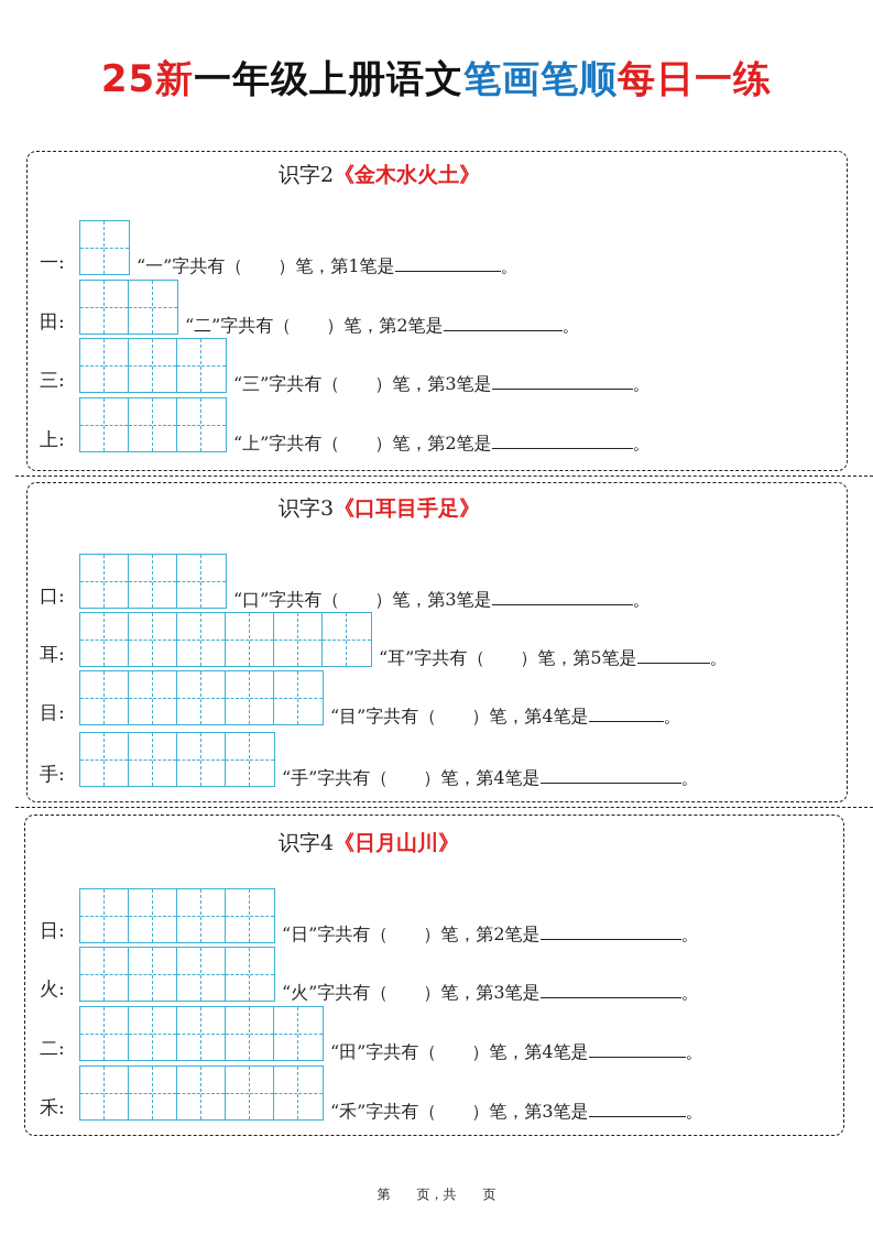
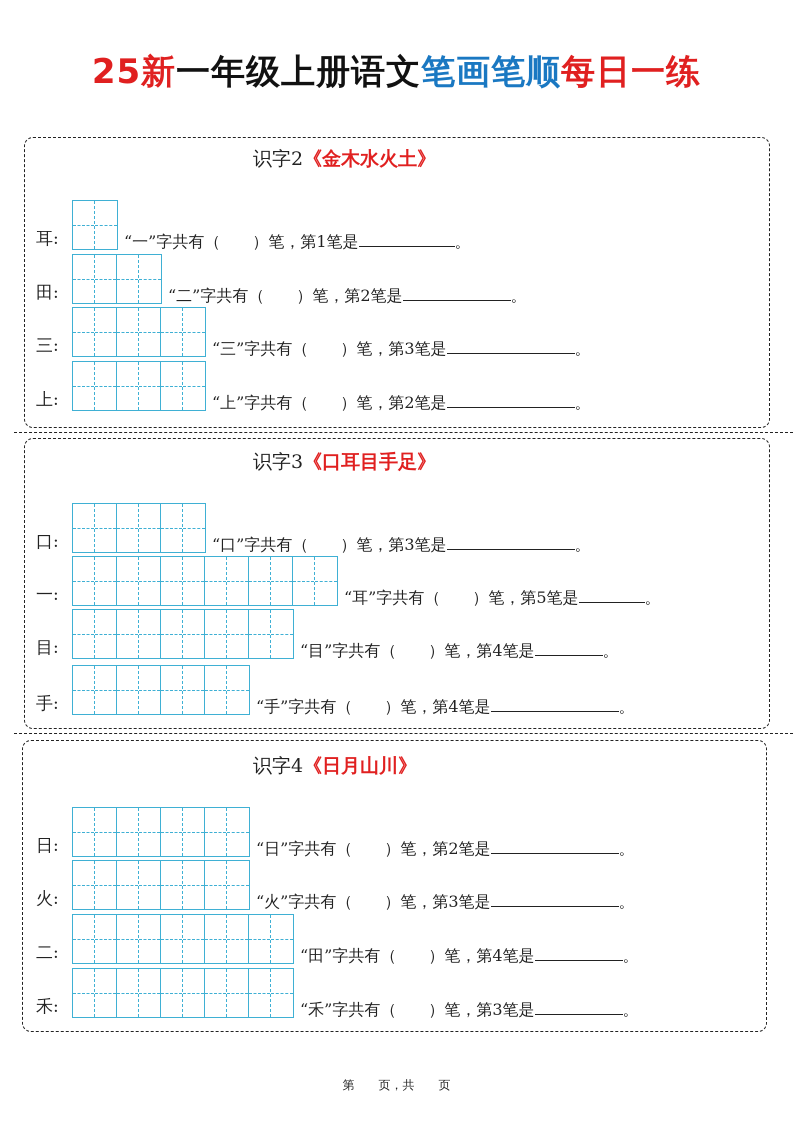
  25新一年级上册语文笔画笔顺每日一练
  识字2《金木水火土》
  识字3《口耳目手足》
  识字4《日月山川》
- 一:
+ 耳:
  “一”字共有（ ）笔，第1笔是 。
  田:
  “二”字共有（ ）笔，第2笔是 。
  三:
  “三”字共有（ ）笔，第3笔是 。
  上:
  “上”字共有（ ）笔，第2笔是 。
  口:
  “口”字共有（ ）笔，第3笔是 。
- 耳:
+ 一:
  “耳”字共有（ ）笔，第5笔是 。
  目:
  “目”字共有（ ）笔，第4笔是 。
  手:
  “手”字共有（ ）笔，第4笔是 。
  日:
  “日”字共有（ ）笔，第2笔是 。
  火:
  “火”字共有（ ）笔，第3笔是 。
  二:
  “田”字共有（ ）笔，第4笔是 。
  禾:
  “禾”字共有（ ）笔，第3笔是 。
  第 页，共 页
